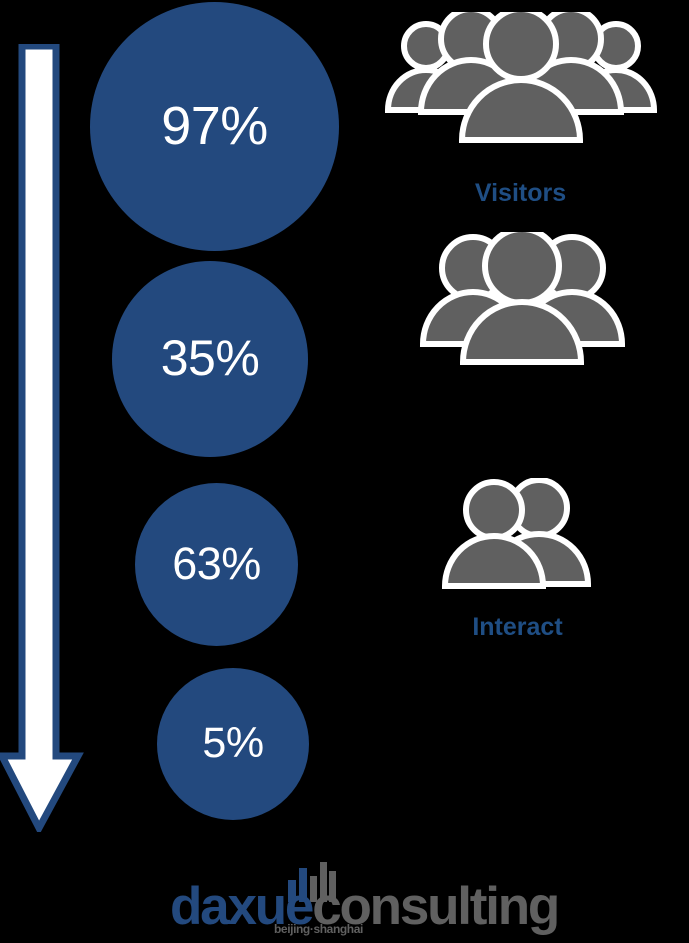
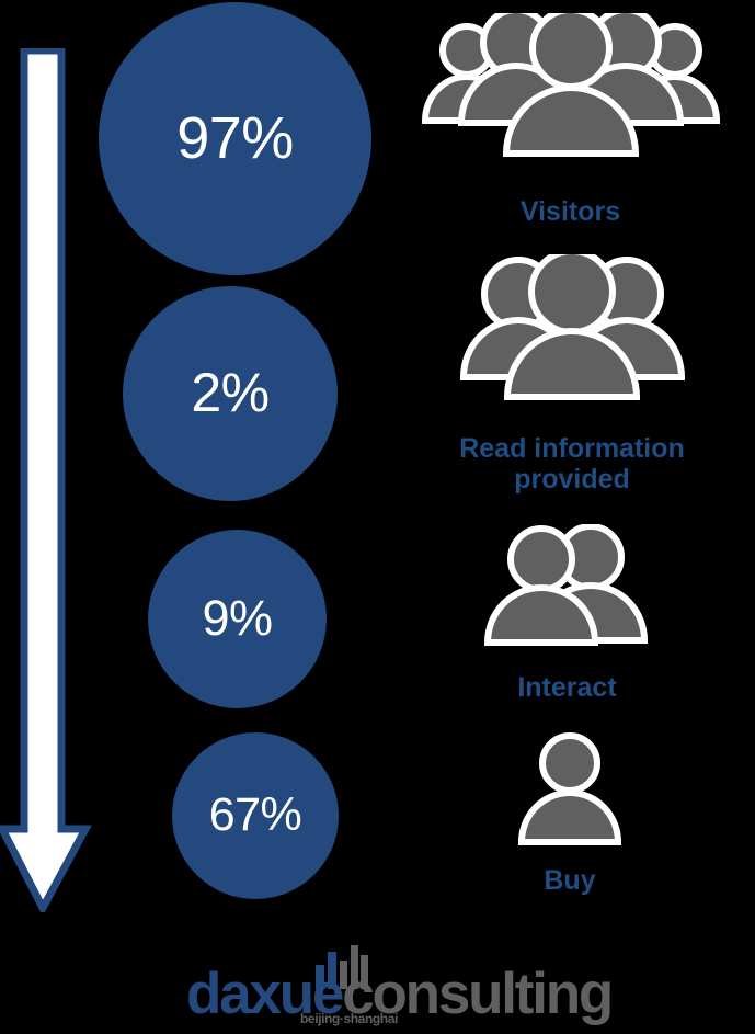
  97%
- 35%
+ 2%
- 63%
+ 9%
- 5%
+ 67%
  Visitors
+ Read information
+ provided
  Interact
+ Buy
  daxueconsulting
  beijing·shanghai
